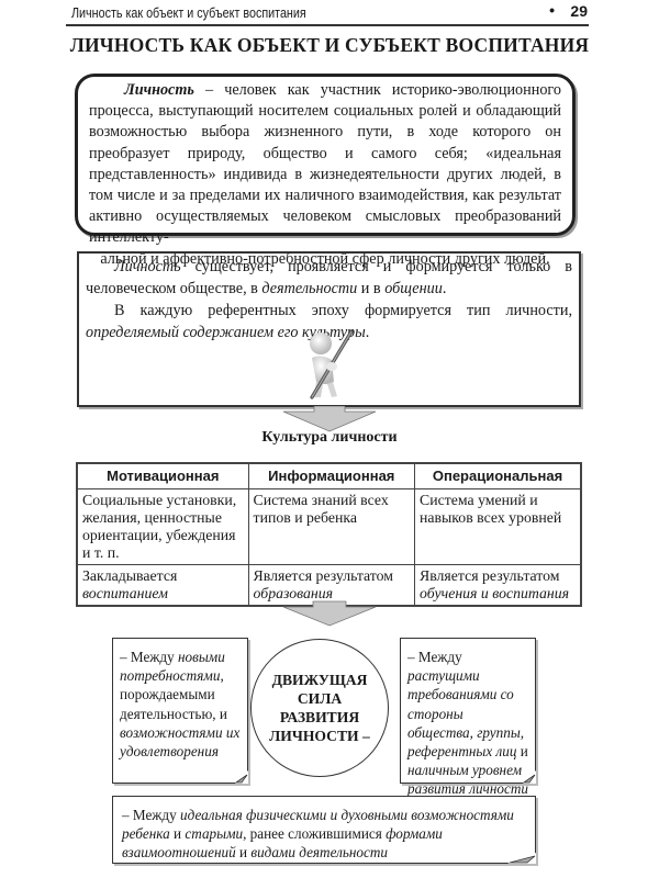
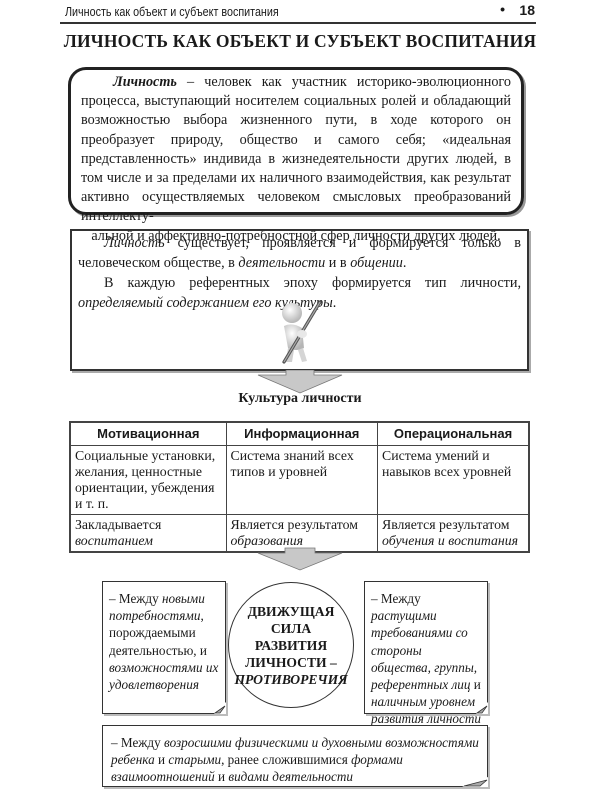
  Личность как объект и субъект воспитания
  •
- 29
+ 18
  ЛИЧНОСТЬ КАК ОБЪЕКТ И СУБЪЕКТ ВОСПИТАНИЯ
  Личность – человек как участник историко-эволюционного процесса, выступающий носителем социальных ролей и обладающий возможностью выбора жизненного пути, в ходе которого он преобразует природу, общество и самого себя; «идеальная представленность» индивида в жизнедеятельности других людей, в том числе и за пределами их наличного взаимодействия, как результат активно осуществляемых человеком смысловых преобразований интеллекту-
  альной и аффективно-потребностной сфер личности других людей.
  Личность существует, проявляется и формируется только в человеческом обществе, в деятельности и в общении.
  В каждую референтных эпоху формируется тип личности, определяемый содержанием его культуы.
  Культура личности
  Мотивационная	Информационная	Операциональная
- Социальные установки, желания, ценностные ориентации, убеждения и т. п.	Система знаний всех типов и ребенка	Система умений и навыков всех уровней
+ Социальные установки, желания, ценностные ориентации, убеждения и т. п.	Система знаний всех типов и уровней	Система умений и навыков всех уровней
  Закладывается воспитанием	Является результатом образования	Является результатом обучения и воспитания
  – Между новыми потребностями, порождаемыми деятельностью, и возможностями их удовлетворения
  ДВИЖУЩАЯ
  СИЛА
  РАЗВИТИЯ
  ЛИЧНОСТИ –
+ ПРОТИВОРЕЧИЯ
  – Между растущими требованиями со стороны общества, группы, референтных лиц и наличным уровнем развития личности
- – Между идеальная физическими и духовными возможностями ребенка и старыми, ранее сложившимися формами взаимоотношений и видами деятельности
+ – Между возросшими физическими и духовными возможностями ребенка и старыми, ранее сложившимися формами взаимоотношений и видами деятельности
